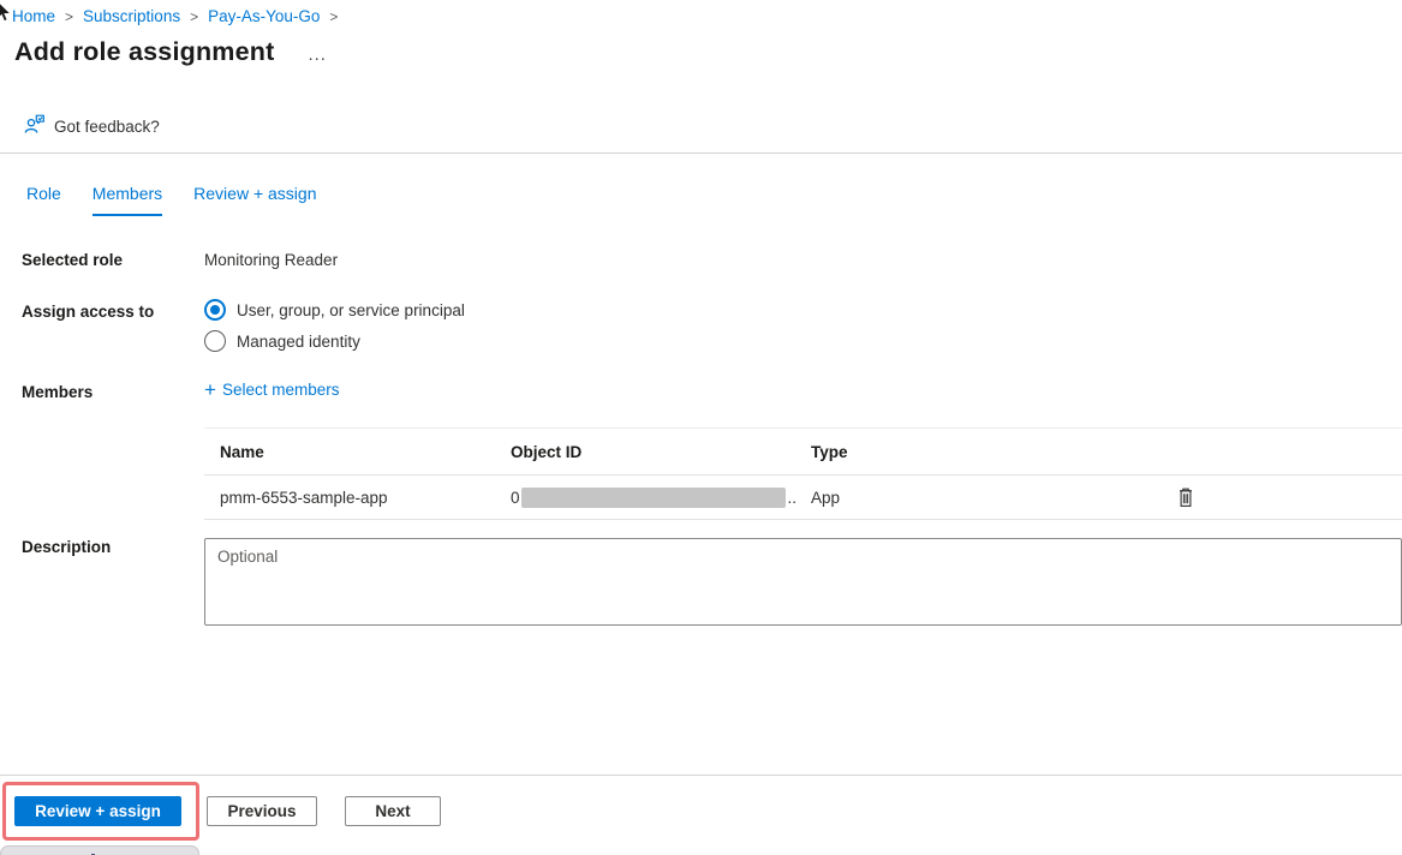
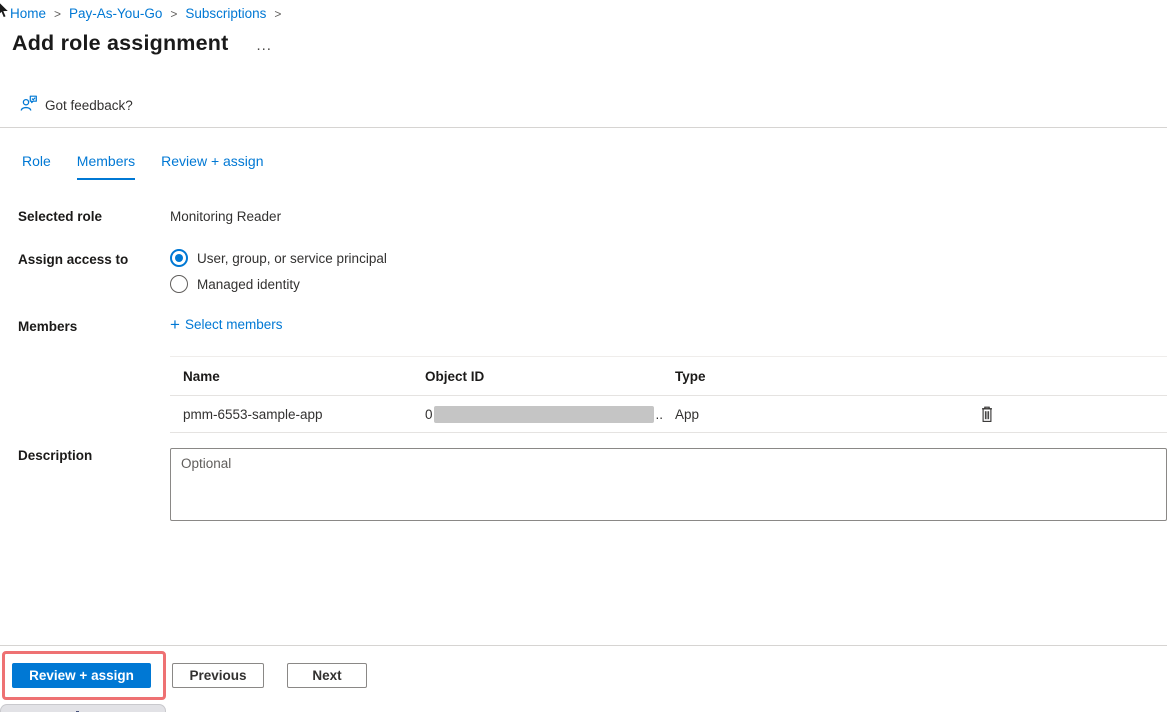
  Home
  >
- Subscriptions
+ Pay-As-You-Go
  >
- Pay-As-You-Go
+ Subscriptions
  >
  Add role assignment
  ...
  Got feedback?
  Role
  Members
  Review + assign
  Selected role
  Monitoring Reader
  Assign access to
  User, group, or service principal
  Managed identity
  Members
  +
  Select members
  Name
  Object ID
  Type
  pmm-6553-sample-app
  0
  ..
  App
  Description
  Optional
  Review + assign
  Previous
  Next
